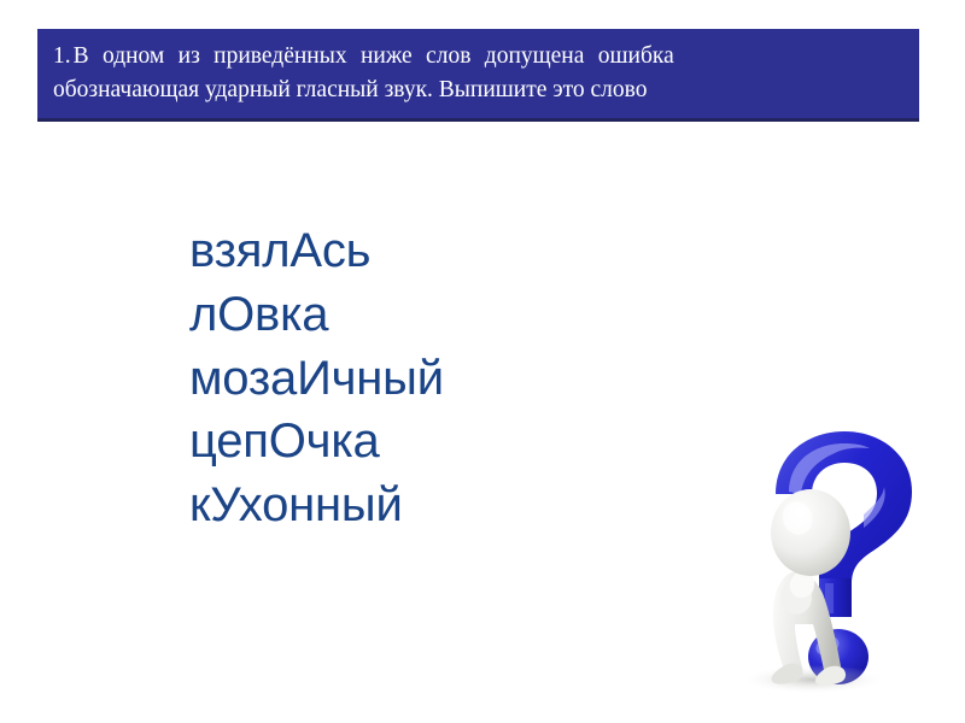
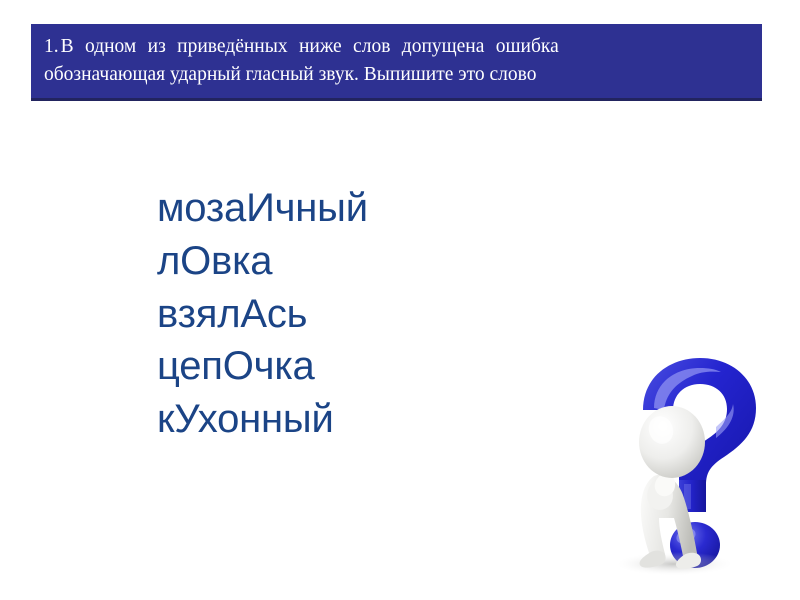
  1.В одном из приведённых ниже слов допущена ошибка
  обозначающая ударный гласный звук. Выпишите это слово
- взялАсь
+ мозаИчный
  лОвка
- мозаИчный
+ взялАсь
  цепОчка
  кУхонный
